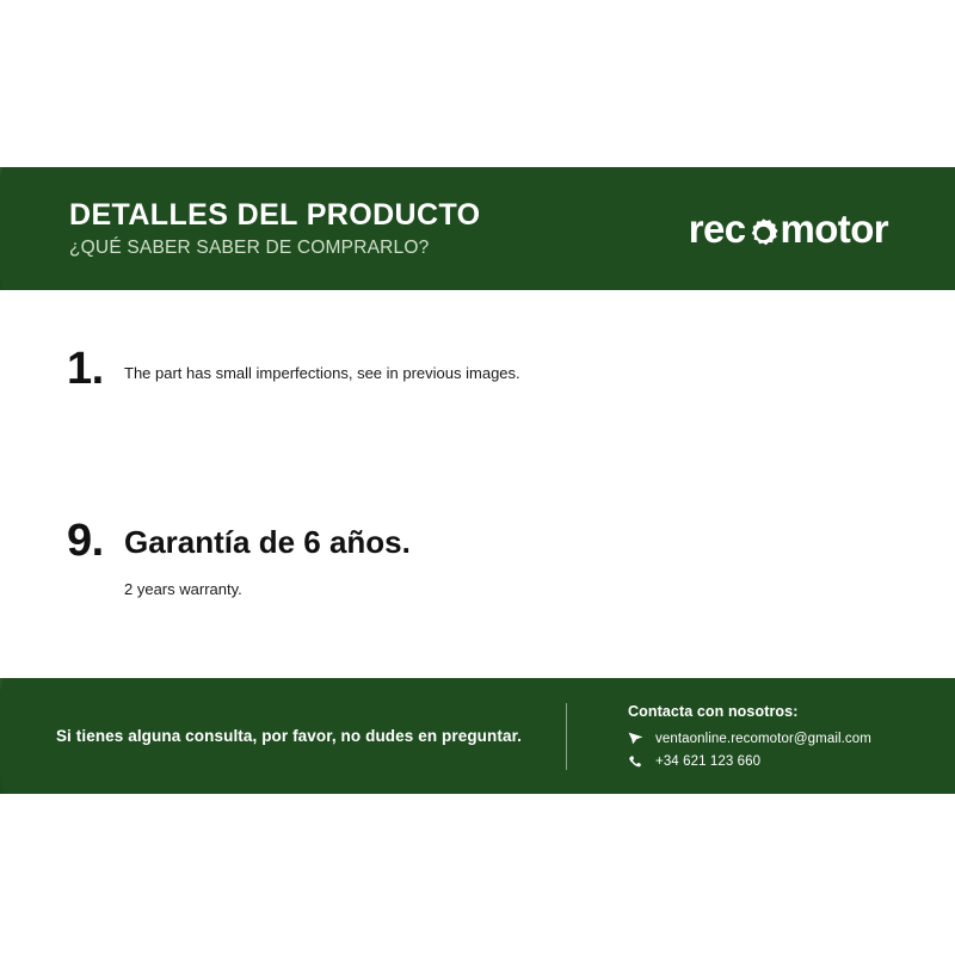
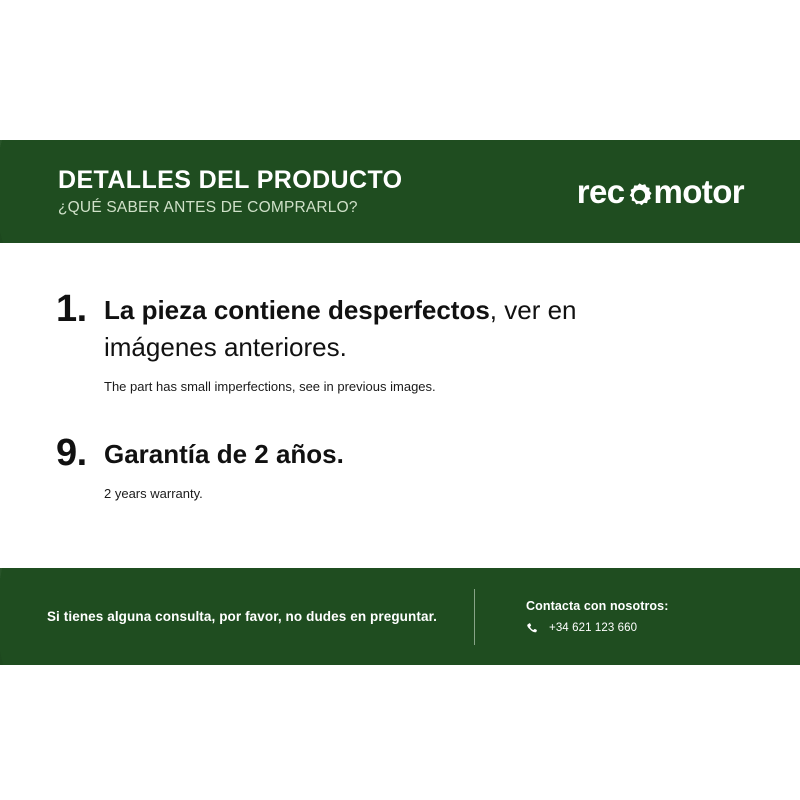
  DETALLES DEL PRODUCTO
- ¿QUÉ SABER SABER DE COMPRARLO?
+ ¿QUÉ SABER ANTES DE COMPRARLO?
  rec
  motor
  1.
+ La pieza contiene desperfectos, ver en imágenes anteriores.
  The part has small imperfections, see in previous images.
  9.
- Garantía de 6 años.
+ Garantía de 2 años.
  2 years warranty.
  Si tienes alguna consulta, por favor, no dudes en preguntar.
  Contacta con nosotros:
- ventaonline.recomotor@gmail.com
  +34 621 123 660
